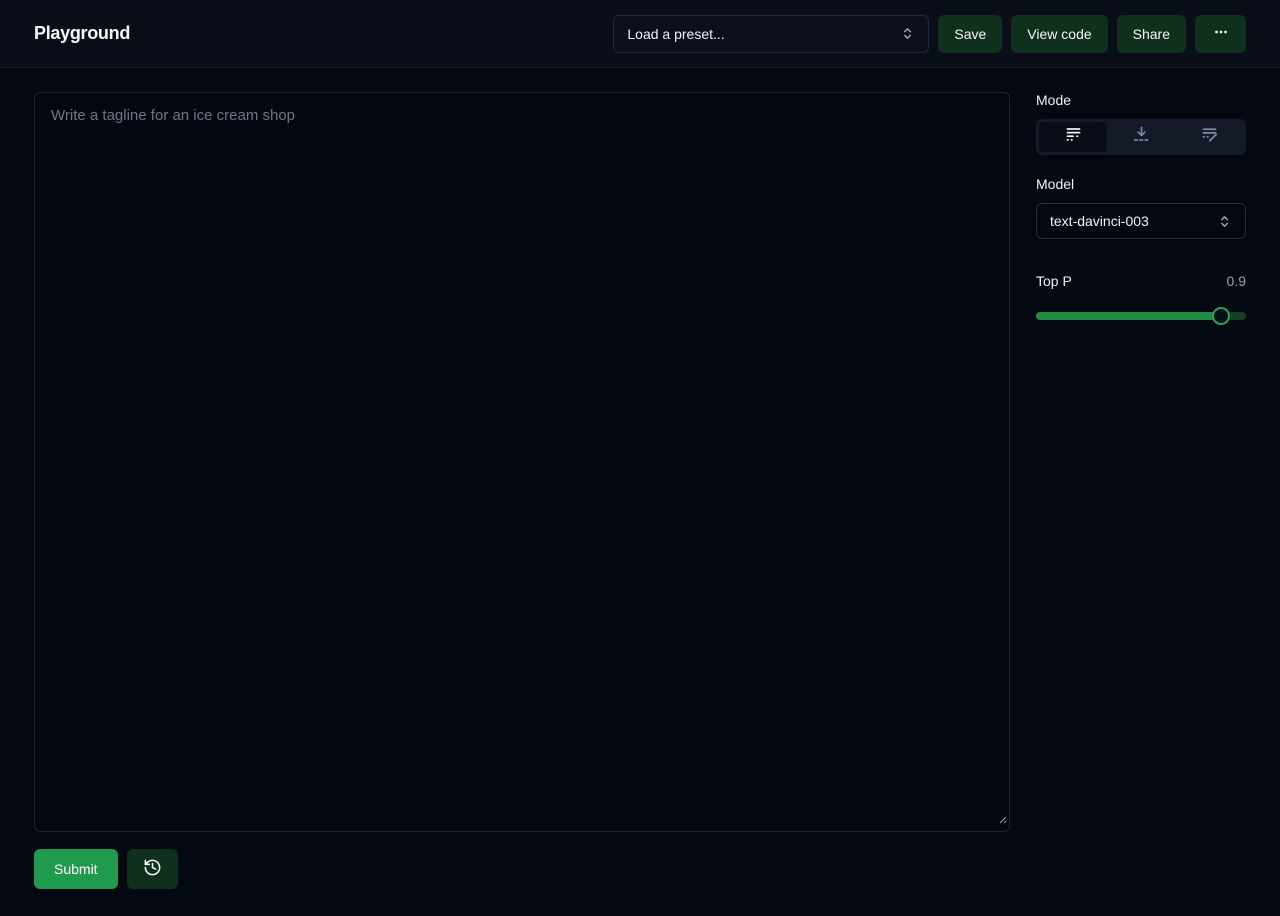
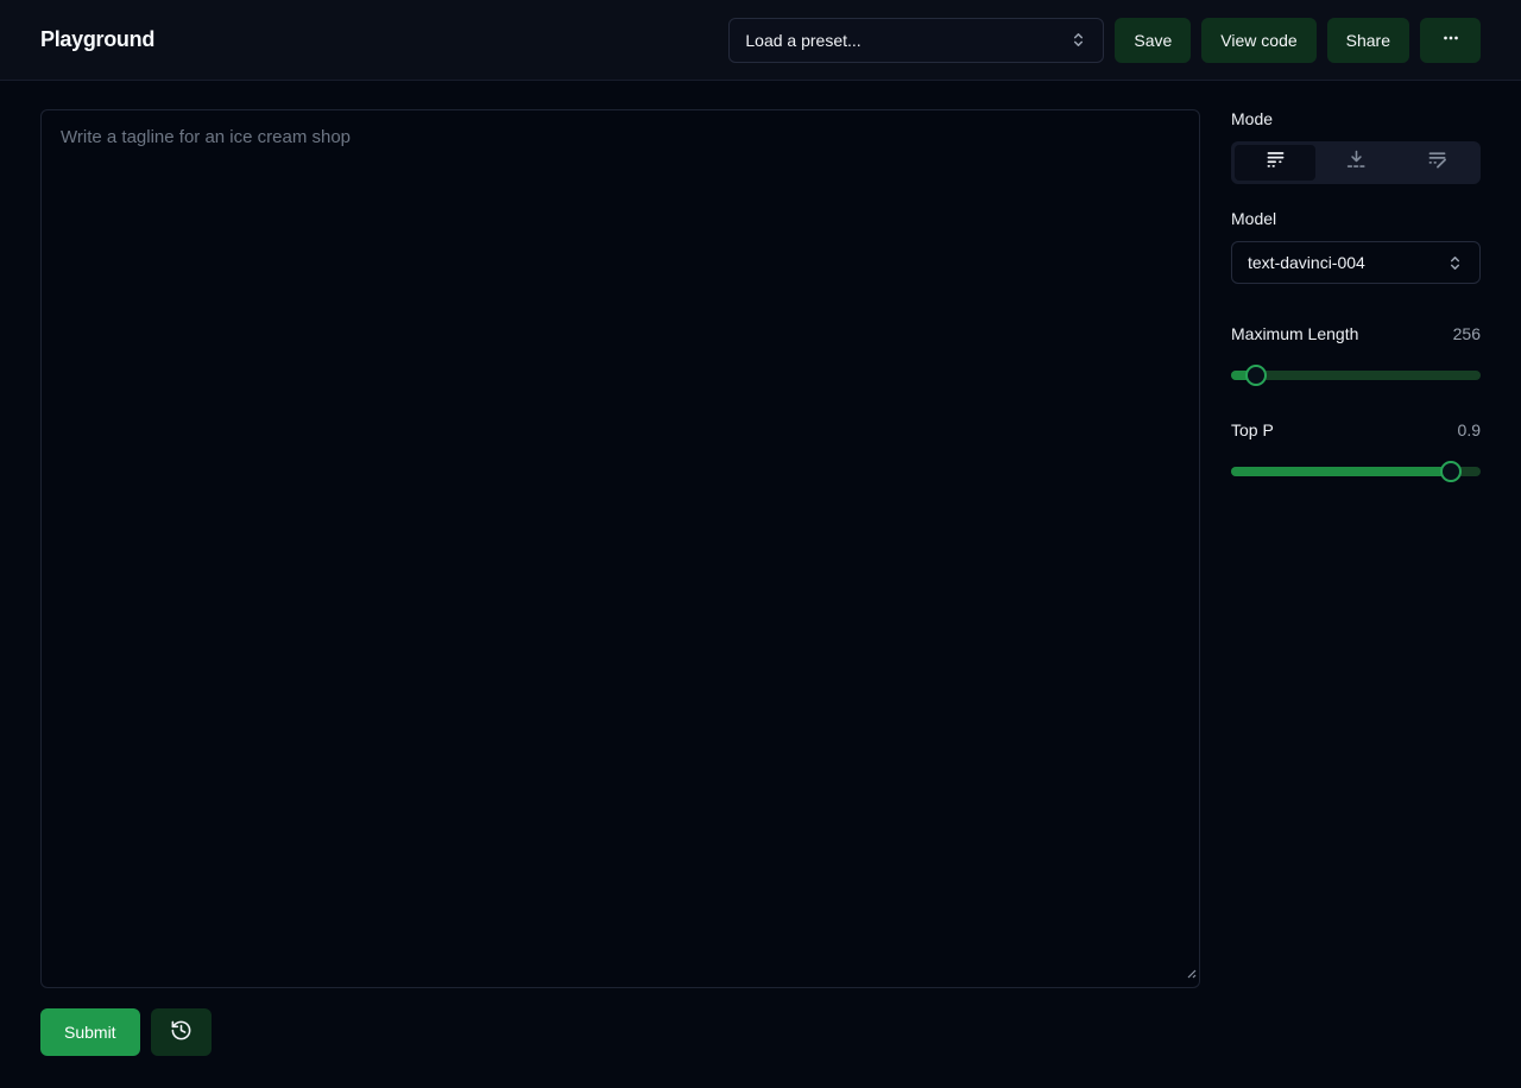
  Playground
  Load a preset...
  Save
  View code
  Share
  Write a tagline for an ice cream shop
  Submit
  Mode
  Model
- text-davinci-003
+ text-davinci-004
+ Maximum Length
+ 256
  Top P
  0.9
